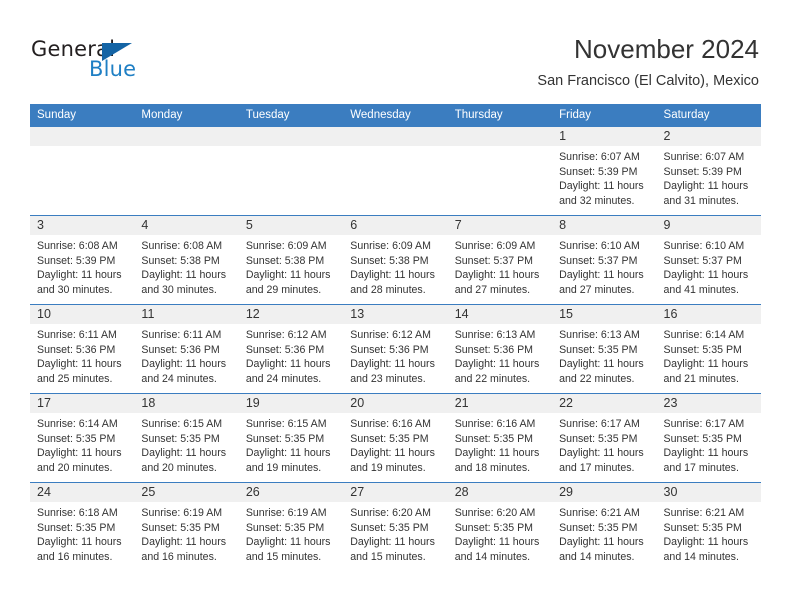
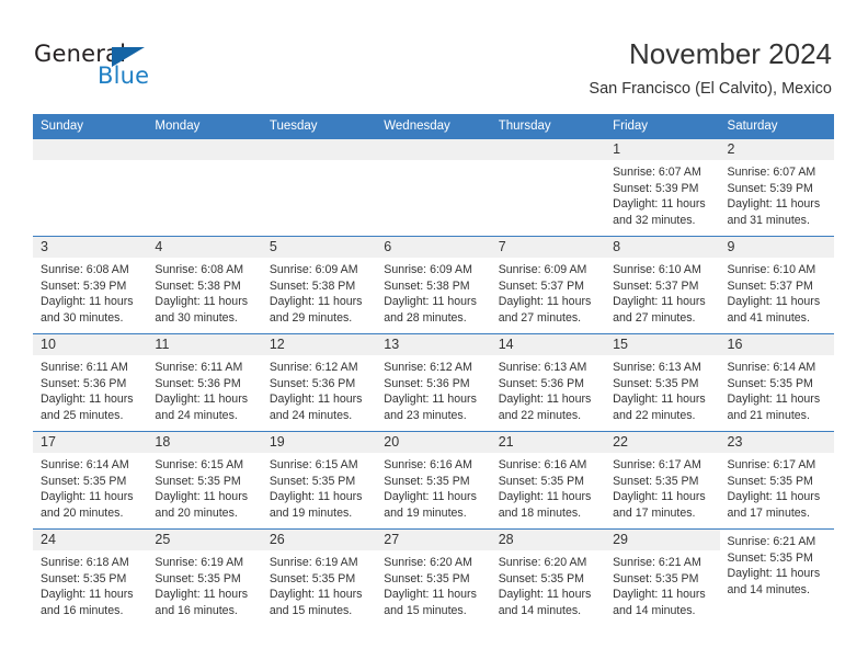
  General
  Blue
  November 2024
  San Francisco (El Calvito), Mexico
  Sunday
  Monday
  Tuesday
  Wednesday
  Thursday
  Friday
  Saturday
  1
  Sunrise: 6:07 AM
  Sunset: 5:39 PM
  Daylight: 11 hours
  and 32 minutes.
  2
  Sunrise: 6:07 AM
  Sunset: 5:39 PM
  Daylight: 11 hours
  and 31 minutes.
  3
  Sunrise: 6:08 AM
  Sunset: 5:39 PM
  Daylight: 11 hours
  and 30 minutes.
  4
  Sunrise: 6:08 AM
  Sunset: 5:38 PM
  Daylight: 11 hours
  and 30 minutes.
  5
  Sunrise: 6:09 AM
  Sunset: 5:38 PM
  Daylight: 11 hours
  and 29 minutes.
  6
  Sunrise: 6:09 AM
  Sunset: 5:38 PM
  Daylight: 11 hours
  and 28 minutes.
  7
  Sunrise: 6:09 AM
  Sunset: 5:37 PM
  Daylight: 11 hours
  and 27 minutes.
  8
  Sunrise: 6:10 AM
  Sunset: 5:37 PM
  Daylight: 11 hours
  and 27 minutes.
  9
  Sunrise: 6:10 AM
  Sunset: 5:37 PM
  Daylight: 11 hours
  and 41 minutes.
  10
  Sunrise: 6:11 AM
  Sunset: 5:36 PM
  Daylight: 11 hours
  and 25 minutes.
  11
  Sunrise: 6:11 AM
  Sunset: 5:36 PM
  Daylight: 11 hours
  and 24 minutes.
  12
  Sunrise: 6:12 AM
  Sunset: 5:36 PM
  Daylight: 11 hours
  and 24 minutes.
  13
  Sunrise: 6:12 AM
  Sunset: 5:36 PM
  Daylight: 11 hours
  and 23 minutes.
  14
  Sunrise: 6:13 AM
  Sunset: 5:36 PM
  Daylight: 11 hours
  and 22 minutes.
  15
  Sunrise: 6:13 AM
  Sunset: 5:35 PM
  Daylight: 11 hours
  and 22 minutes.
  16
  Sunrise: 6:14 AM
  Sunset: 5:35 PM
  Daylight: 11 hours
  and 21 minutes.
  17
  Sunrise: 6:14 AM
  Sunset: 5:35 PM
  Daylight: 11 hours
  and 20 minutes.
  18
  Sunrise: 6:15 AM
  Sunset: 5:35 PM
  Daylight: 11 hours
  and 20 minutes.
  19
  Sunrise: 6:15 AM
  Sunset: 5:35 PM
  Daylight: 11 hours
  and 19 minutes.
  20
  Sunrise: 6:16 AM
  Sunset: 5:35 PM
  Daylight: 11 hours
  and 19 minutes.
  21
  Sunrise: 6:16 AM
  Sunset: 5:35 PM
  Daylight: 11 hours
  and 18 minutes.
  22
  Sunrise: 6:17 AM
  Sunset: 5:35 PM
  Daylight: 11 hours
  and 17 minutes.
  23
  Sunrise: 6:17 AM
  Sunset: 5:35 PM
  Daylight: 11 hours
  and 17 minutes.
  24
  Sunrise: 6:18 AM
  Sunset: 5:35 PM
  Daylight: 11 hours
  and 16 minutes.
  25
  Sunrise: 6:19 AM
  Sunset: 5:35 PM
  Daylight: 11 hours
  and 16 minutes.
  26
  Sunrise: 6:19 AM
  Sunset: 5:35 PM
  Daylight: 11 hours
  and 15 minutes.
  27
  Sunrise: 6:20 AM
  Sunset: 5:35 PM
  Daylight: 11 hours
  and 15 minutes.
  28
  Sunrise: 6:20 AM
  Sunset: 5:35 PM
  Daylight: 11 hours
  and 14 minutes.
  29
  Sunrise: 6:21 AM
  Sunset: 5:35 PM
  Daylight: 11 hours
  and 14 minutes.
- 30
  Sunrise: 6:21 AM
  Sunset: 5:35 PM
  Daylight: 11 hours
  and 14 minutes.
